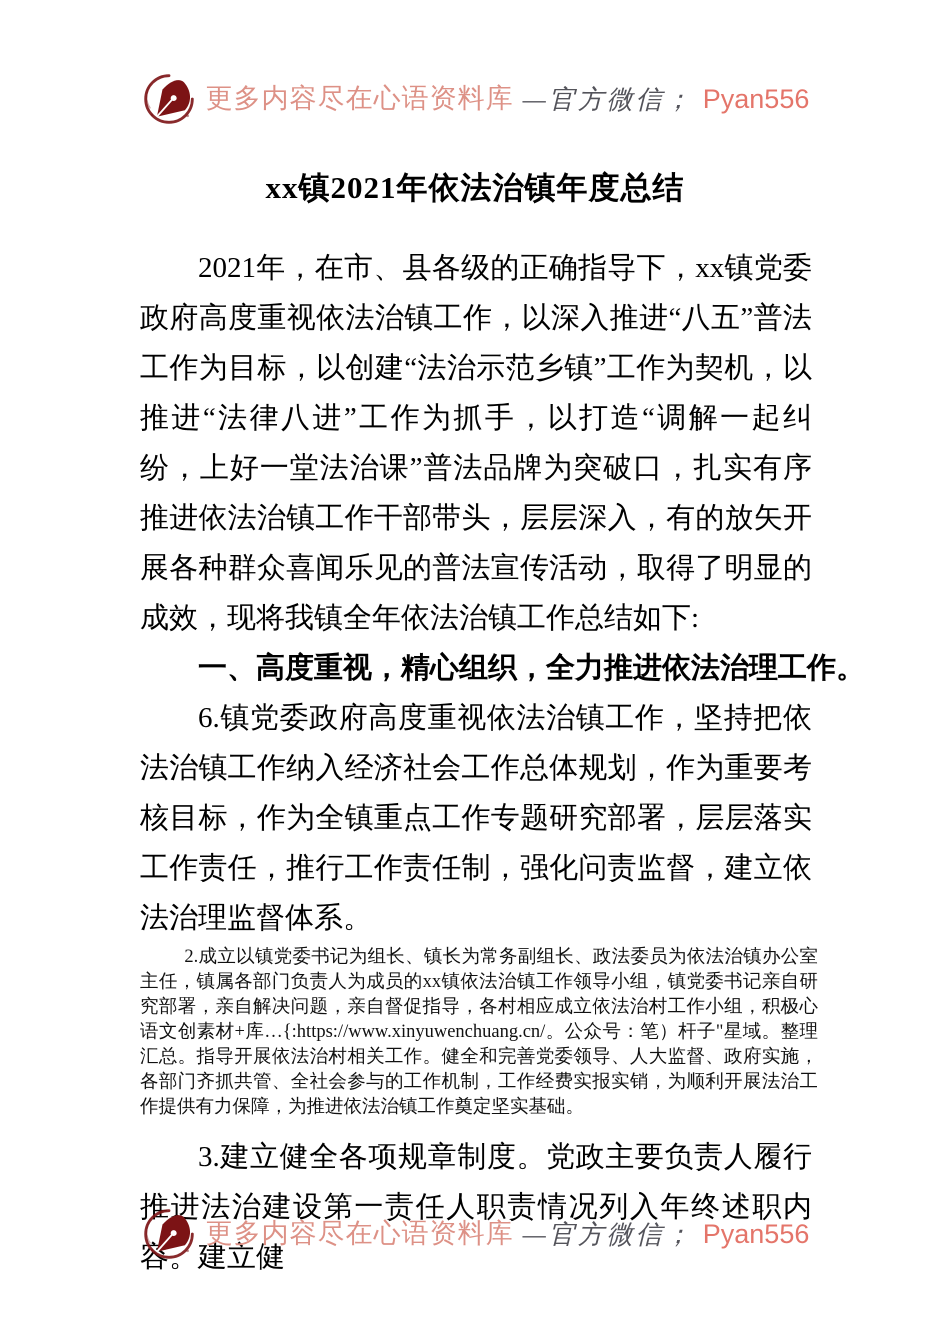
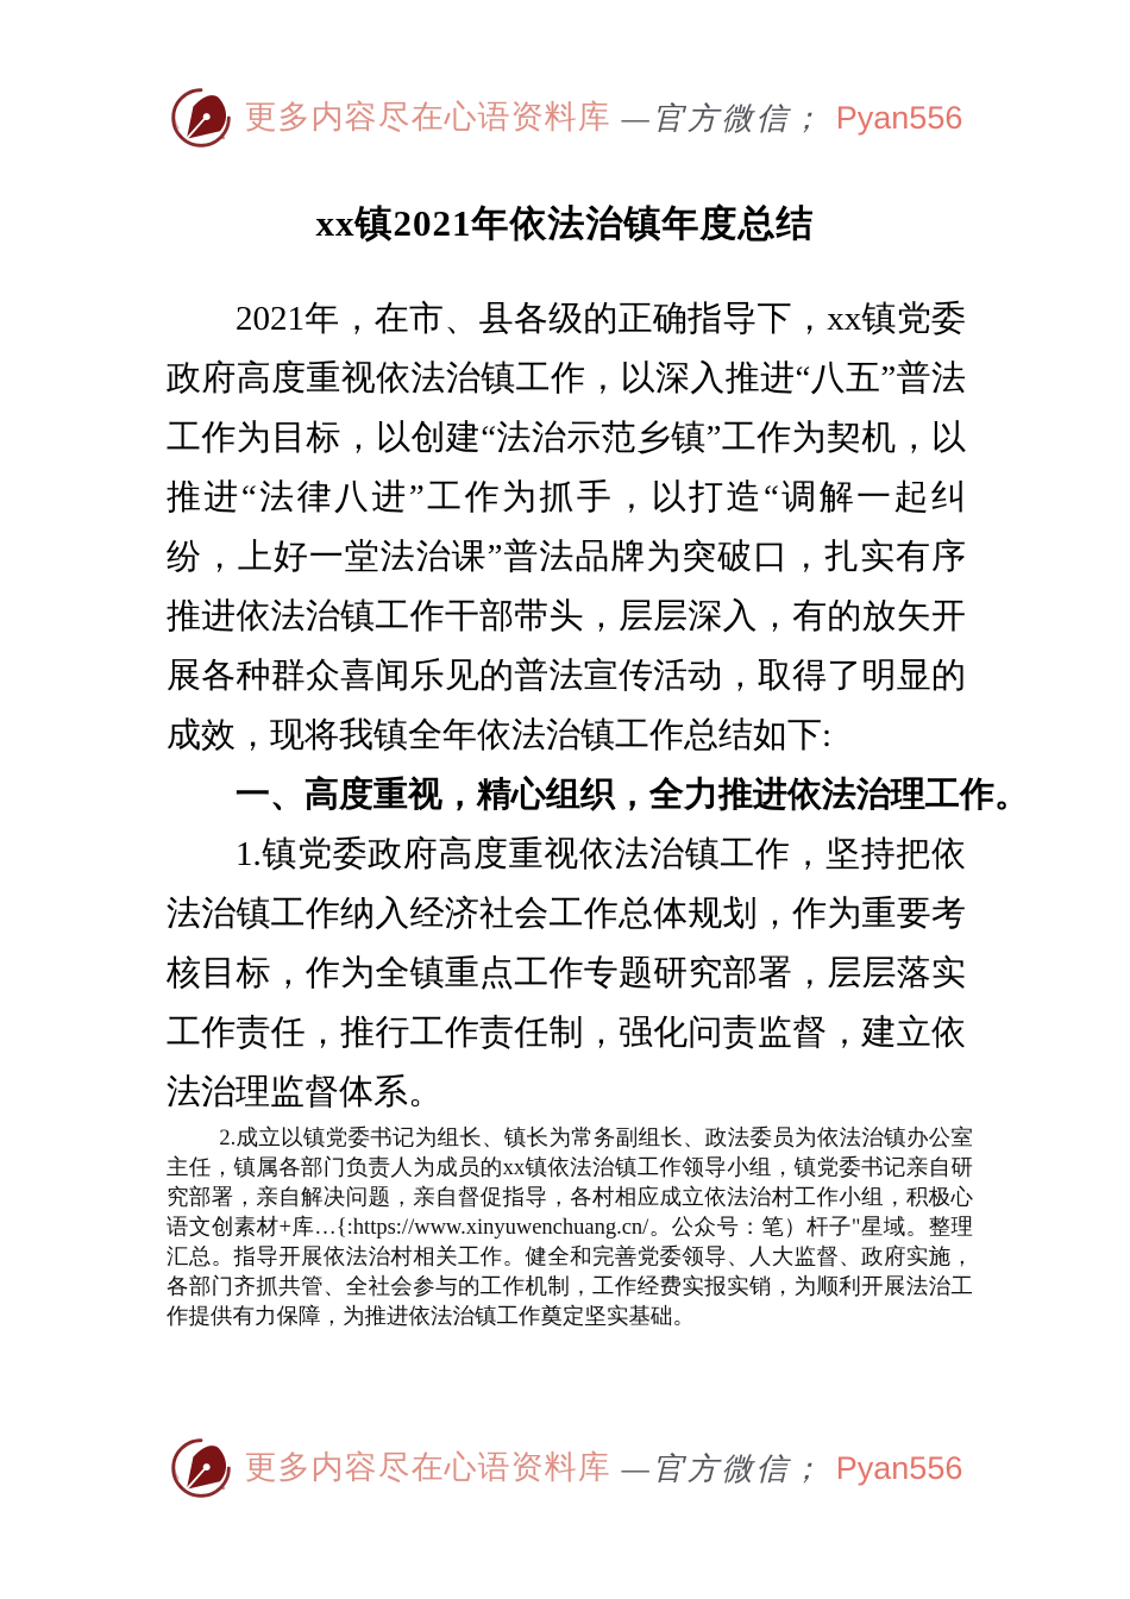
  更多内容尽在心语资料库
  —官方微信；
  Pyan556
  xx镇2021年依法治镇年度总结
  2021年，在市、县各级的正确指导下，xx镇党委政府高度重视依法治镇工作，以深入推进“八五”普法工作为目标，以创建“法治示范乡镇”工作为契机，以推进“法律八进”工作为抓手，以打造“调解一起纠纷，上好一堂法治课”普法品牌为突破口，扎实有序推进依法治镇工作干部带头，层层深入，有的放矢开展各种群众喜闻乐见的普法宣传活动，取得了明显的成效，现将我镇全年依法治镇工作总结如下:
  一、高度重视，精心组织，全力推进依法治理工作。
- 6.镇党委政府高度重视依法治镇工作，坚持把依法治镇工作纳入经济社会工作总体规划，作为重要考核目标，作为全镇重点工作专题研究部署，层层落实工作责任，推行工作责任制，强化问责监督，建立依法治理监督体系。
+ 1.镇党委政府高度重视依法治镇工作，坚持把依法治镇工作纳入经济社会工作总体规划，作为重要考核目标，作为全镇重点工作专题研究部署，层层落实工作责任，推行工作责任制，强化问责监督，建立依法治理监督体系。
  2.成立以镇党委书记为组长、镇长为常务副组长、政法委员为依法治镇办公室主任，镇属各部门负责人为成员的xx镇依法治镇工作领导小组，镇党委书记亲自研究部署，亲自解决问题，亲自督促指导，各村相应成立依法治村工作小组，积极心语文创素材+库…{:https://www.xinyuwenchuang.cn/。公众号：笔）杆子"星域。整理汇总。指导开展依法治村相关工作。健全和完善党委领导、人大监督、政府实施，各部门齐抓共管、全社会参与的工作机制，工作经费实报实销，为顺利开展法治工作提供有力保障，为推进依法治镇工作奠定坚实基础。
- 3.建立健全各项规章制度。党政主要负责人履行推进法治建设第一责任人职责情况列入年终述职内容。建立健
  更多内容尽在心语资料库
  —官方微信；
  Pyan556
